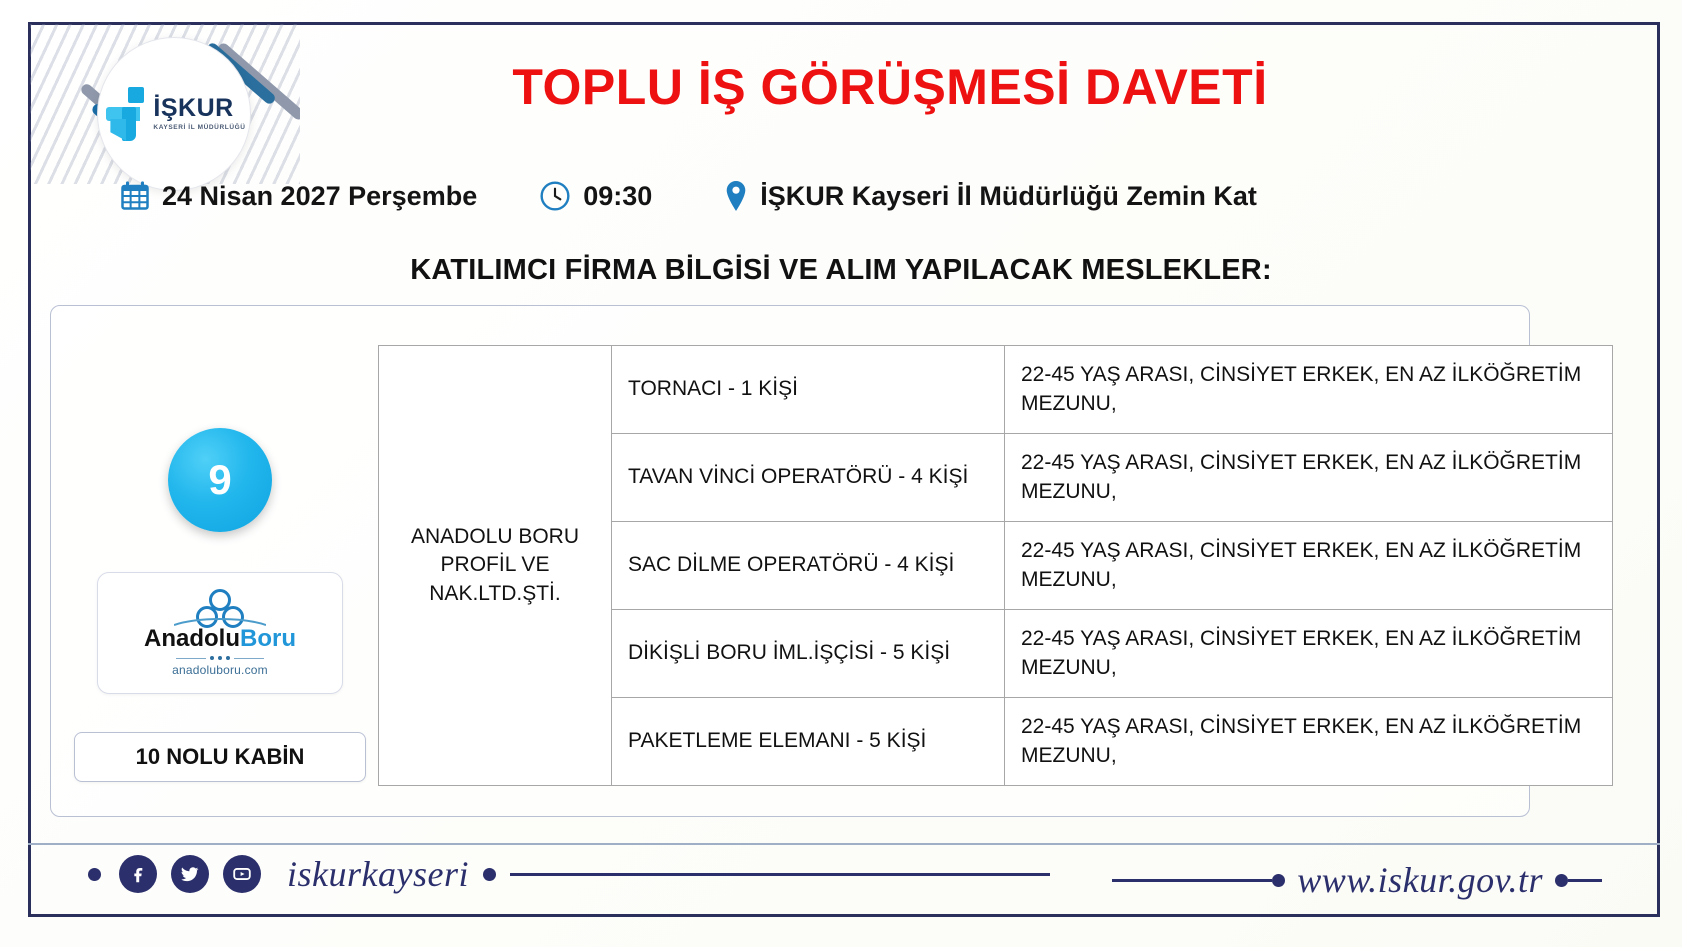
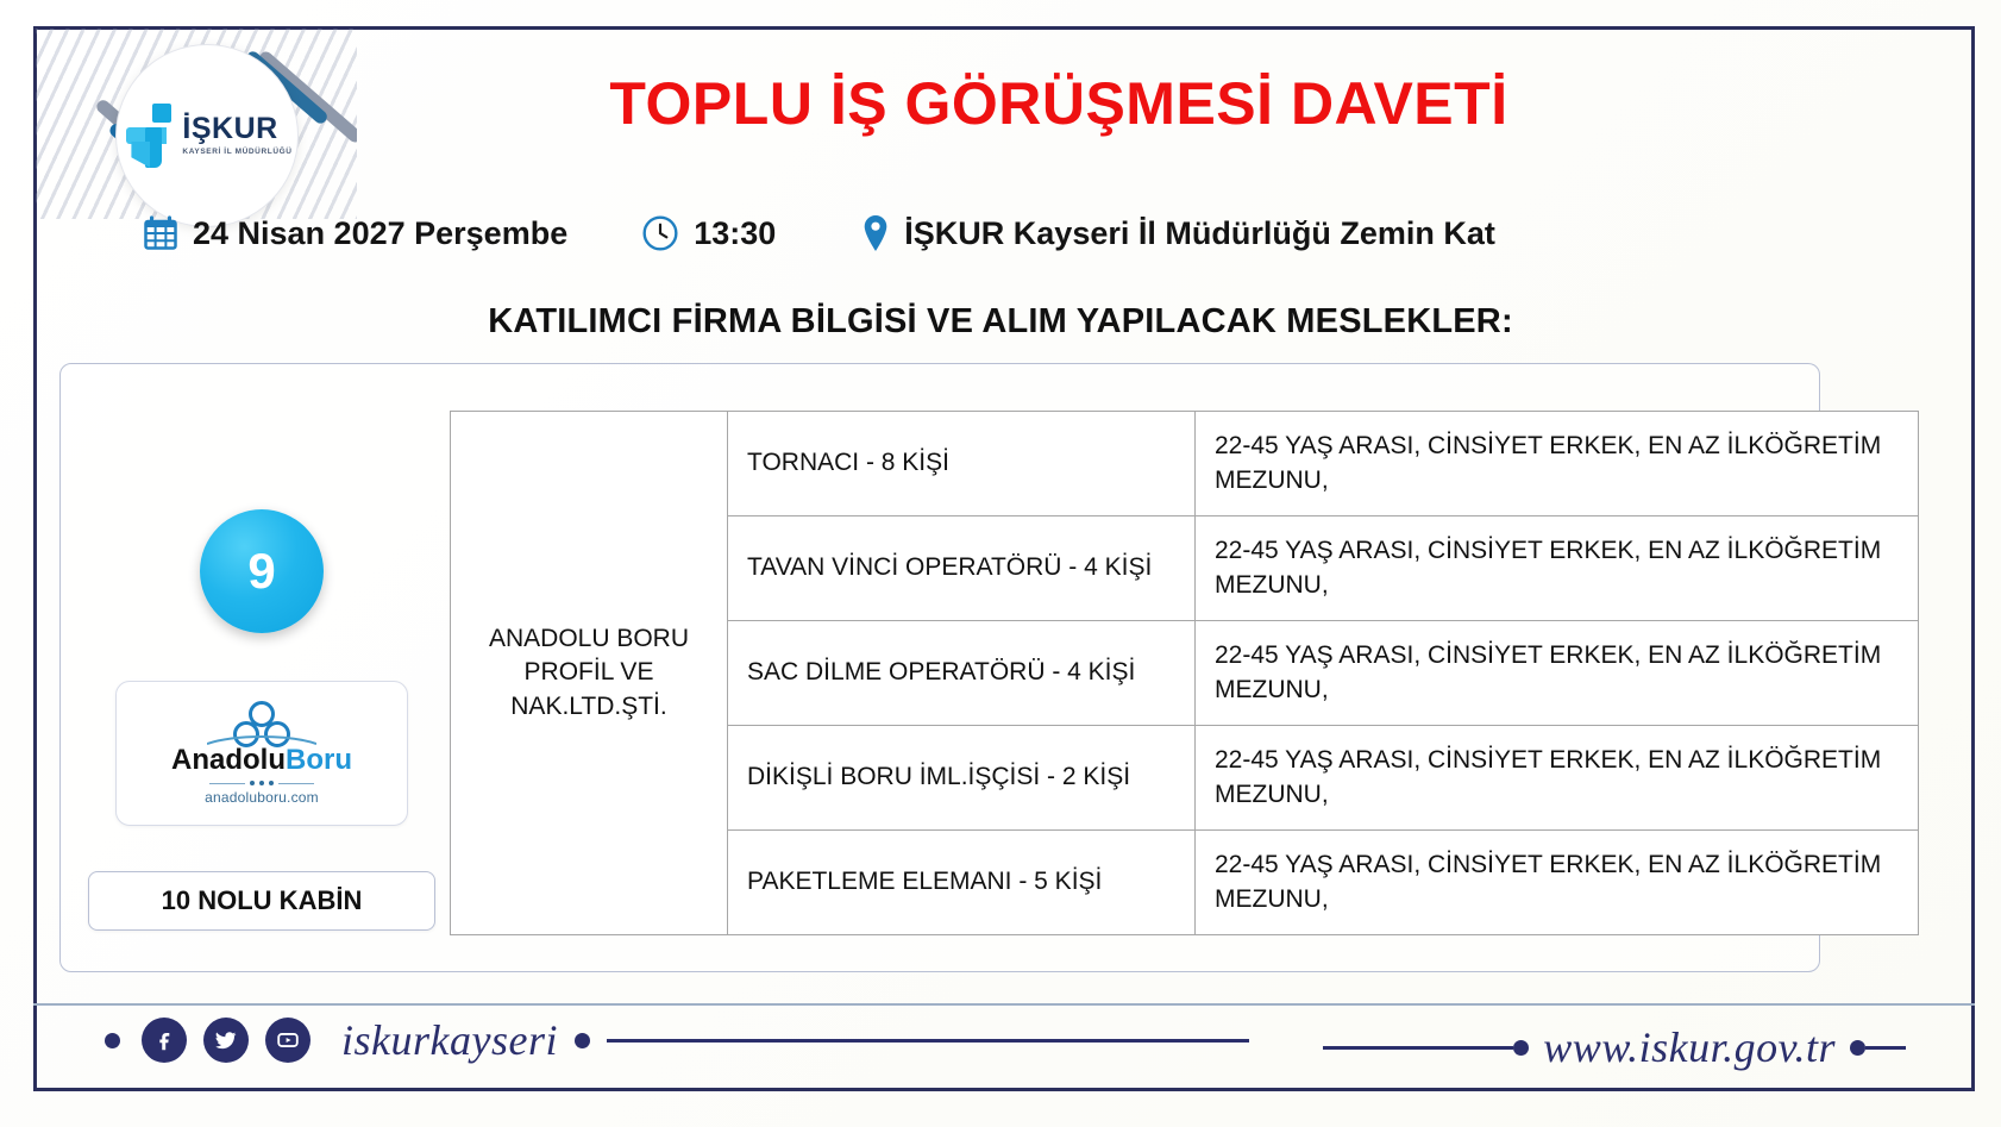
  İŞKUR
  TOPLU İŞ GÖRÜŞMESİ DAVETİ
  24 Nisan 2027 Perşembe
- 09:30
+ 13:30
  İŞKUR Kayseri İl Müdürlüğü Zemin Kat
  KATILIMCI FİRMA BİLGİSİ VE ALIM YAPILACAK MESLEKLER:
  9
  AnadoluBoru
  anadoluboru.com
  10 NOLU KABİN
- ANADOLU BORU PROFİL VE NAK.LTD.ŞTİ.	TORNACI - 1 KİŞİ	22-45 YAŞ ARASI, CİNSİYET ERKEK, EN AZ İLKÖĞRETİM MEZUNU,
+ ANADOLU BORU PROFİL VE NAK.LTD.ŞTİ.	TORNACI - 8 KİŞİ	22-45 YAŞ ARASI, CİNSİYET ERKEK, EN AZ İLKÖĞRETİM MEZUNU,
  TAVAN VİNCİ OPERATÖRÜ - 4 KİŞİ	22-45 YAŞ ARASI, CİNSİYET ERKEK, EN AZ İLKÖĞRETİM MEZUNU,
  SAC DİLME OPERATÖRÜ - 4 KİŞİ	22-45 YAŞ ARASI, CİNSİYET ERKEK, EN AZ İLKÖĞRETİM MEZUNU,
- DİKİŞLİ BORU İML.İŞÇİSİ - 5 KİŞİ	22-45 YAŞ ARASI, CİNSİYET ERKEK, EN AZ İLKÖĞRETİM MEZUNU,
+ DİKİŞLİ BORU İML.İŞÇİSİ - 2 KİŞİ	22-45 YAŞ ARASI, CİNSİYET ERKEK, EN AZ İLKÖĞRETİM MEZUNU,
  PAKETLEME ELEMANI - 5 KİŞİ	22-45 YAŞ ARASI, CİNSİYET ERKEK, EN AZ İLKÖĞRETİM MEZUNU,
  iskurkayseri
  www.iskur.gov.tr
